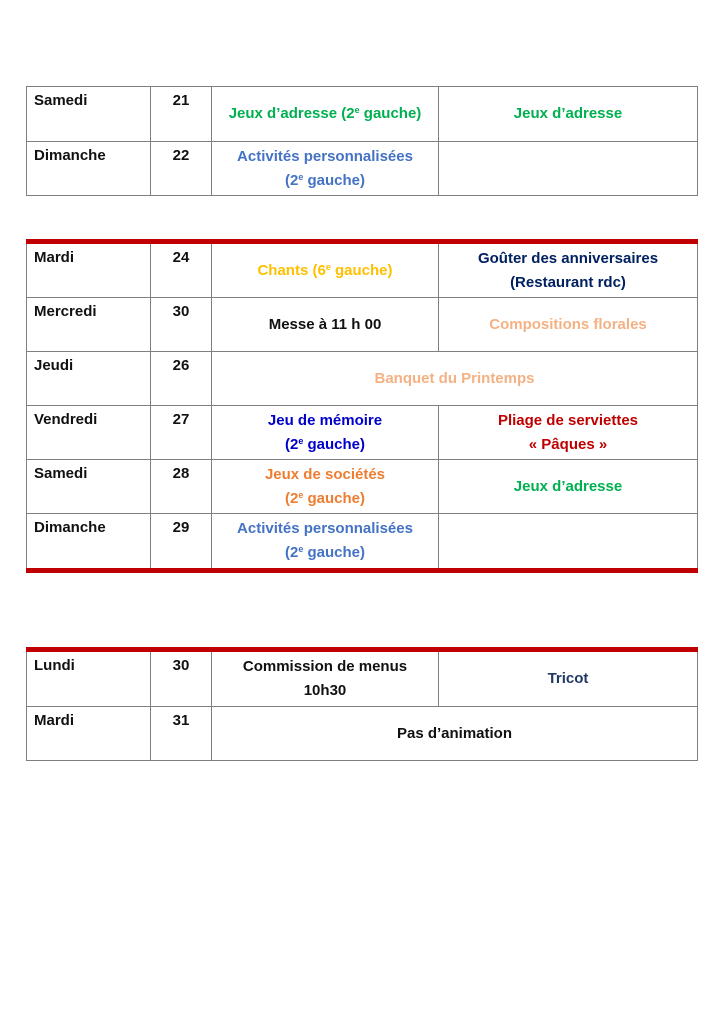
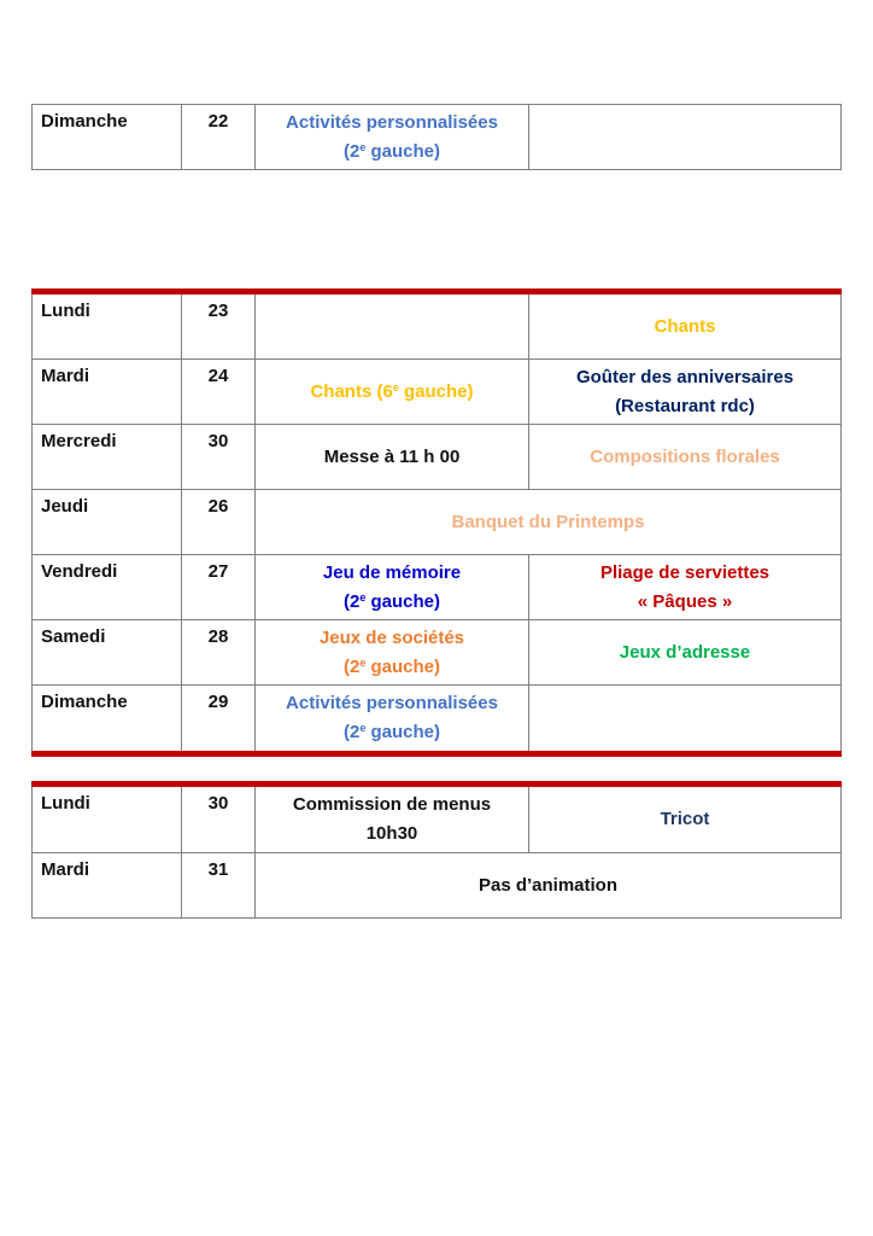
- Samedi	21	Jeux d’adresse (2e gauche)	Jeux d’adresse
  Dimanche	22	Activités personnalisées (2e gauche)
+ Lundi	23		Chants
  Mardi	24	Chants (6e gauche)	Goûter des anniversaires (Restaurant rdc)
  Mercredi	30	Messe à 11 h 00	Compositions florales
  Jeudi	26	Banquet du Printemps
  Vendredi	27	Jeu de mémoire (2e gauche)	Pliage de serviettes « Pâques »
  Samedi	28	Jeux de sociétés (2e gauche)	Jeux d’adresse
  Dimanche	29	Activités personnalisées (2e gauche)
  Lundi	30	Commission de menus 10h30	Tricot
  Mardi	31	Pas d’animation
